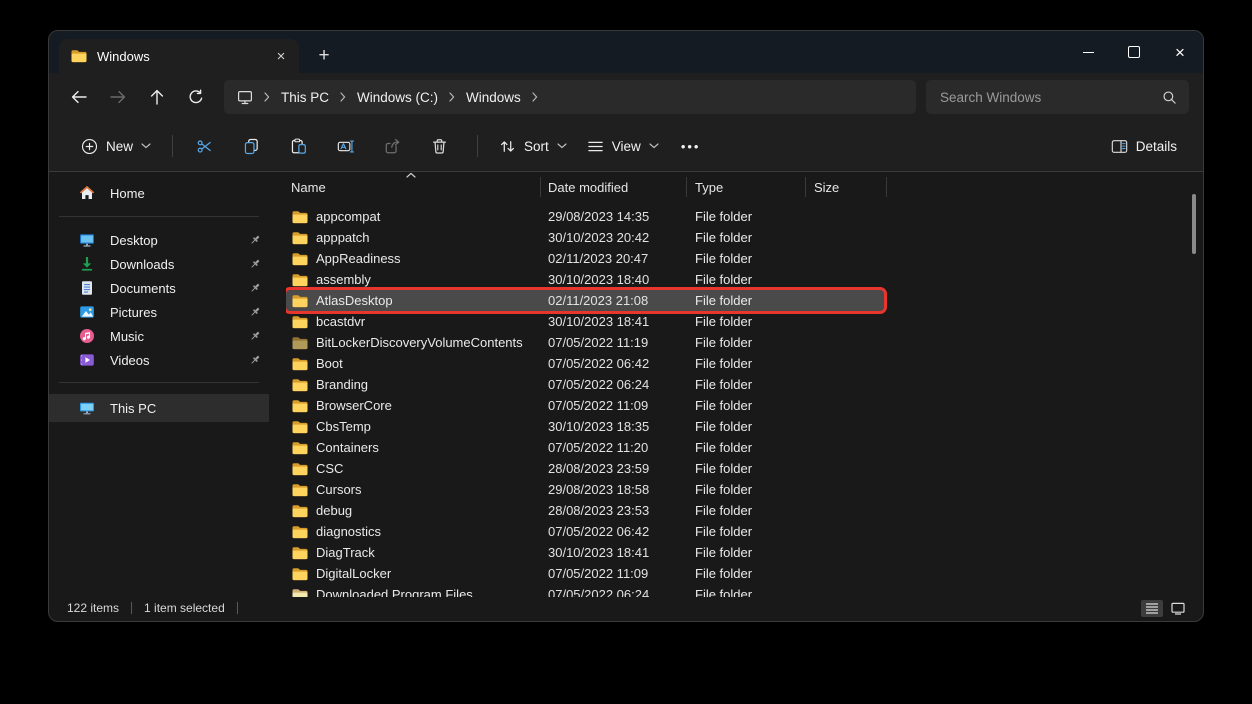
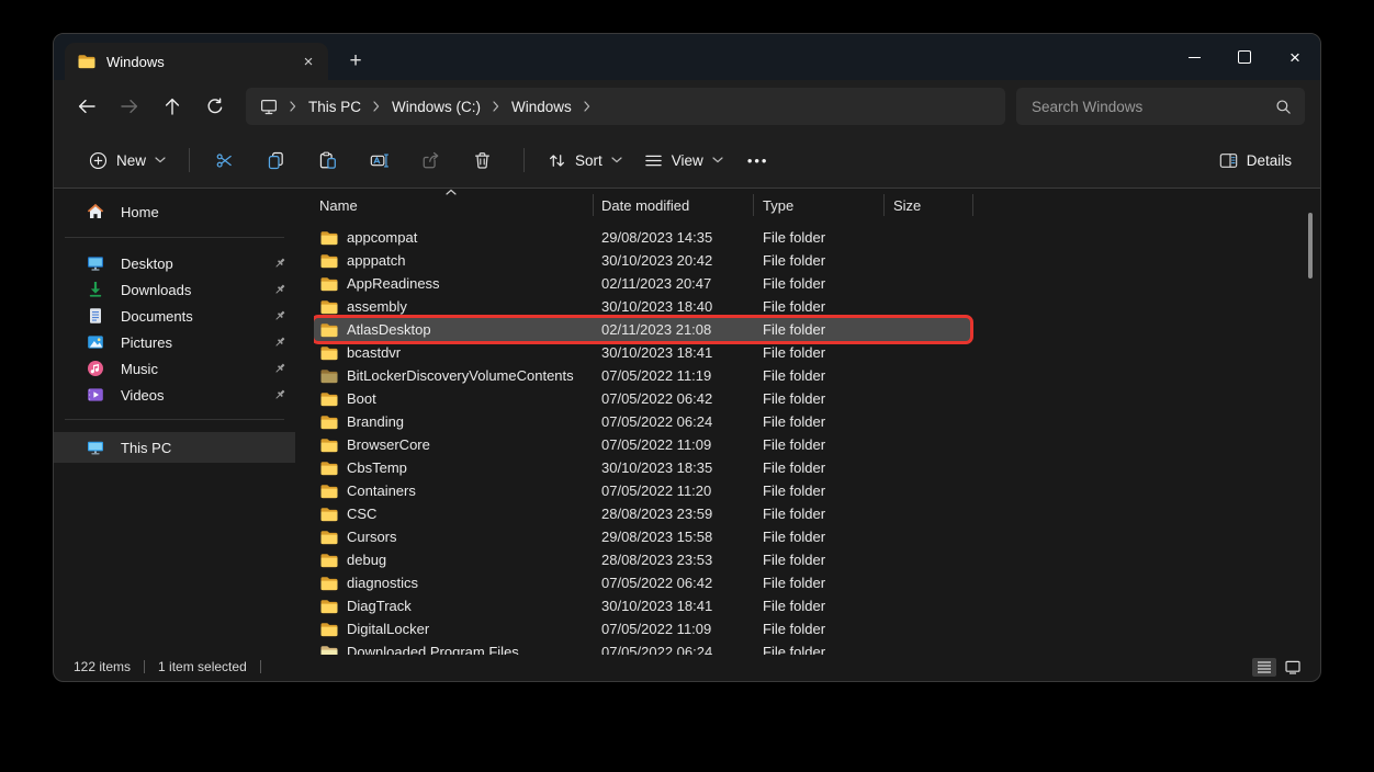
  Windows
  ×
  +
  ×
  This PC
  Windows (C:)
  Windows
  Search Windows
  New
  Sort
  View
  •••
  Details
  Home
  Desktop
  Downloads
  Documents
  Pictures
  Music
  Videos
  This PC
  Name
  Date modified
  Type
  Size
  appcompat
  29/08/2023 14:35
  File folder
  apppatch
  30/10/2023 20:42
  File folder
  AppReadiness
  02/11/2023 20:47
  File folder
  assembly
  30/10/2023 18:40
  File folder
  AtlasDesktop
  02/11/2023 21:08
  File folder
  bcastdvr
  30/10/2023 18:41
  File folder
  BitLockerDiscoveryVolumeContents
  07/05/2022 11:19
  File folder
  Boot
  07/05/2022 06:42
  File folder
  Branding
  07/05/2022 06:24
  File folder
  BrowserCore
  07/05/2022 11:09
  File folder
  CbsTemp
  30/10/2023 18:35
  File folder
  Containers
  07/05/2022 11:20
  File folder
  CSC
  28/08/2023 23:59
  File folder
  Cursors
- 29/08/2023 18:58
+ 29/08/2023 15:58
  File folder
  debug
  28/08/2023 23:53
  File folder
  diagnostics
  07/05/2022 06:42
  File folder
  DiagTrack
  30/10/2023 18:41
  File folder
  DigitalLocker
  07/05/2022 11:09
  File folder
  Downloaded Program Files
  07/05/2022 06:24
  File folder
  122 items
  1 item selected
